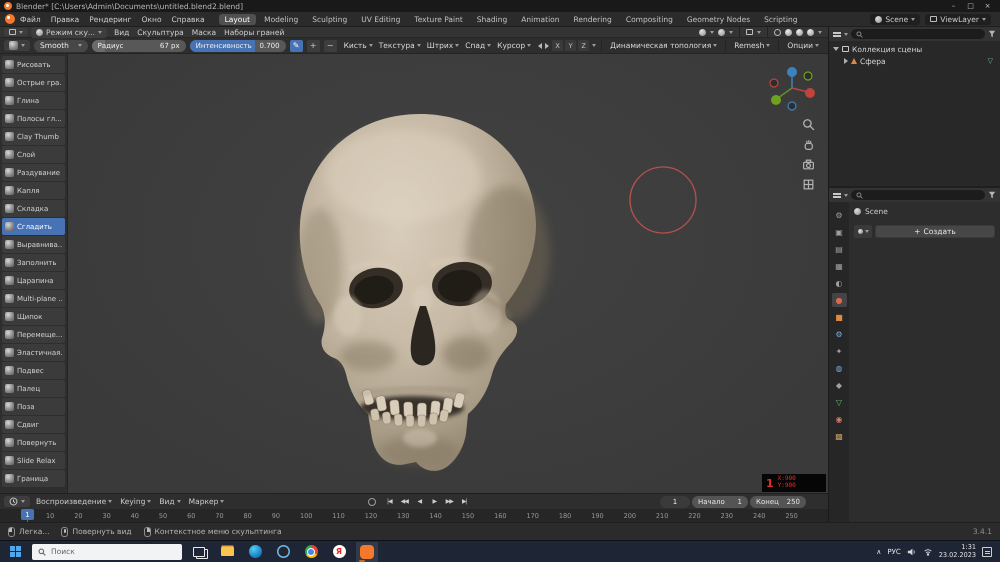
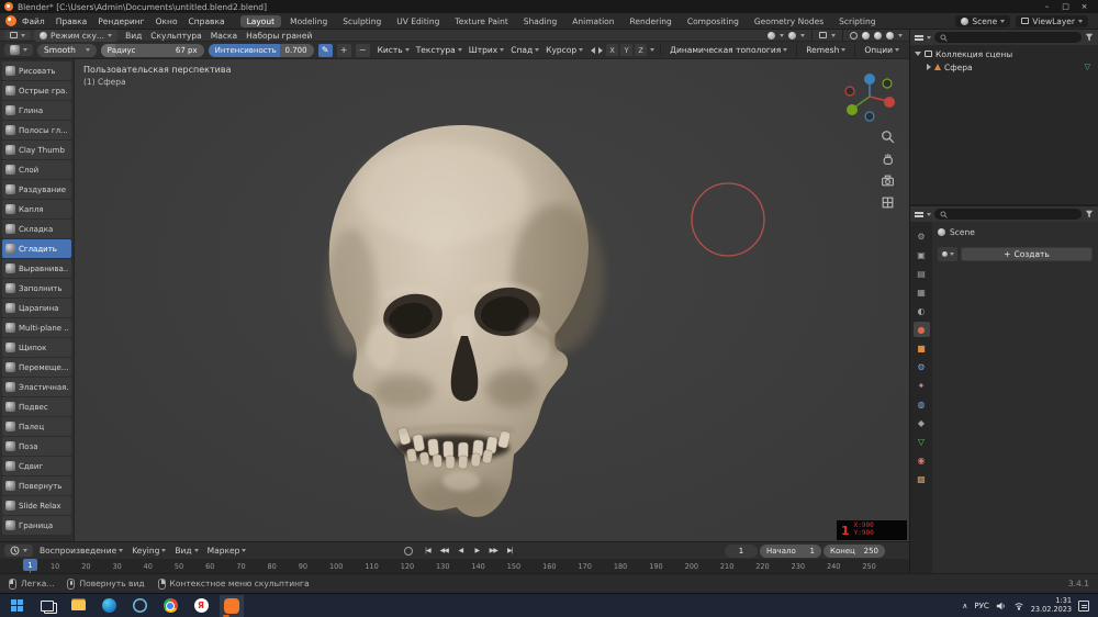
  Blender* [C:\Users\Admin\Documents\untitled.blend2.blend]
  –
  □
  ×
  Файл
  Правка
  Рендеринг
  Окно
  Справка
  Layout
  Modeling
  Sculpting
  UV Editing
  Texture Paint
  Shading
  Animation
  Rendering
  Compositing
  Geometry Nodes
  Scripting
  Scene
  ViewLayer
  Режим ску...
  Вид
  Скульптура
  Маска
  Наборы граней
  Smooth
  Радиус
  67 px
  Интенсивность
  0.700
  ✎
  +
  −
  Кисть
  Текстура
  Штрих
  Спад
  Курсор
  X
  Y
  Z
  Динамическая топология
  Remesh
  Опции
  Рисовать
  Острые гра.
  Глина
  Полосы гл...
  Clay Thumb
  Слой
  Раздувание
  Капля
  Складка
  Сгладить
  Выравнива..
  Заполнить
  Царапина
  Multi-plane ..
  Щипок
  Перемеще...
  Эластичная.
  Подвес
  Палец
  Поза
  Сдвиг
  Повернуть
  Slide Relax
  Граница
+ Пользовательская перспектива
+ (1) Сфера
  1
  Коллекция сцены
  Сфера
  ▽
  ⚙
  ▣
  ▤
  ▦
  ◐
  ●
  ■
  ⚙
  ✦
  ◍
  ◆
  ▽
  ◉
  ▩
  Scene
  +
  Создать
  Воспроизведение
  Keying
  Вид
  Маркер
  1
  Начало
  1
  Конец
  250
  1
  10
  20
  30
  40
  50
  60
  70
  80
  90
  100
  110
  120
  130
  140
  150
  160
  170
  180
  190
  200
  210
  220
  230
  240
  250
  Легка...
  Повернуть вид
  Контекстное меню скульптинга
  3.4.1
- Поиск
  Я
  ∧
  РУС
  1:31
  23.02.2023
